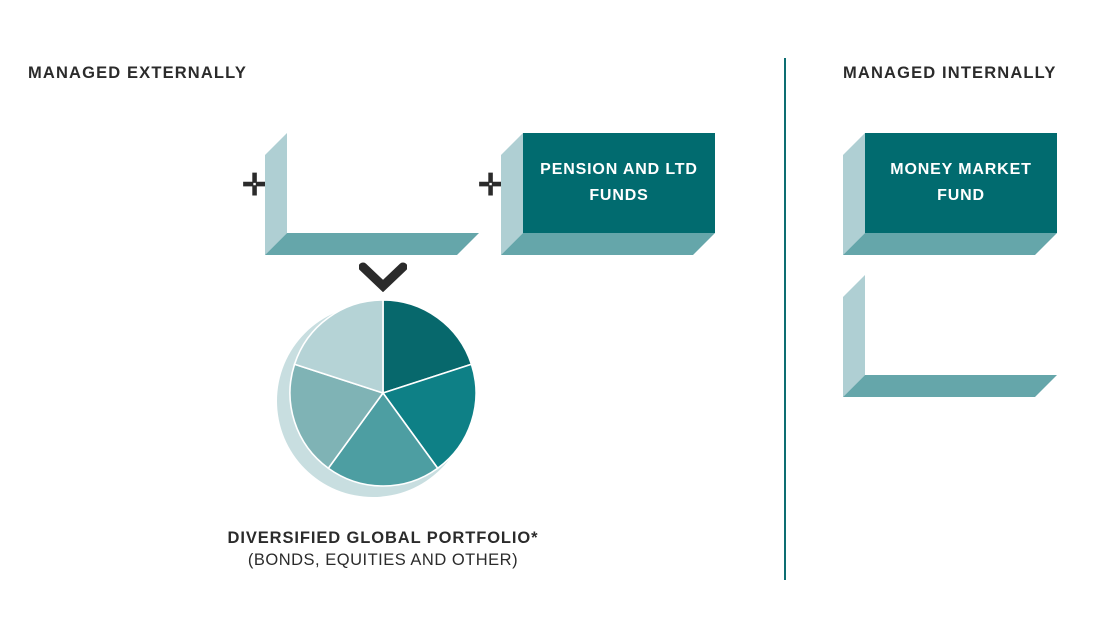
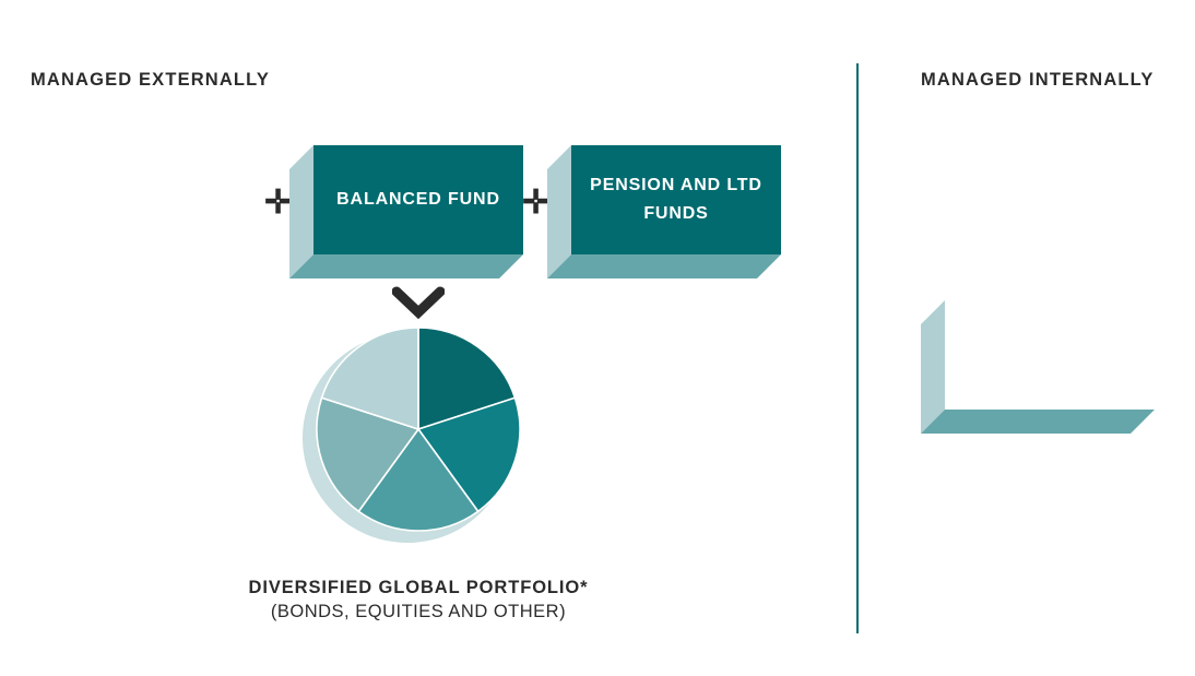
  MANAGED EXTERNALLY
  MANAGED INTERNALLY
  ✛
+ BALANCED FUND
  ✛
  PENSION AND LTD FUNDS
- MONEY MARKET FUND
  DIVERSIFIED GLOBAL PORTFOLIO*
  (BONDS, EQUITIES AND OTHER)
